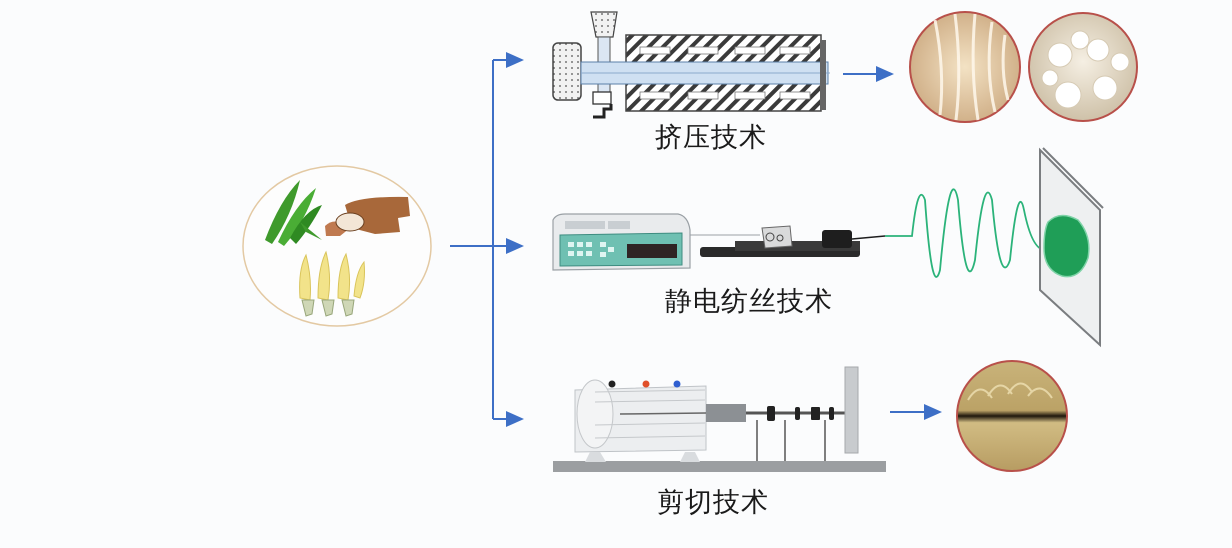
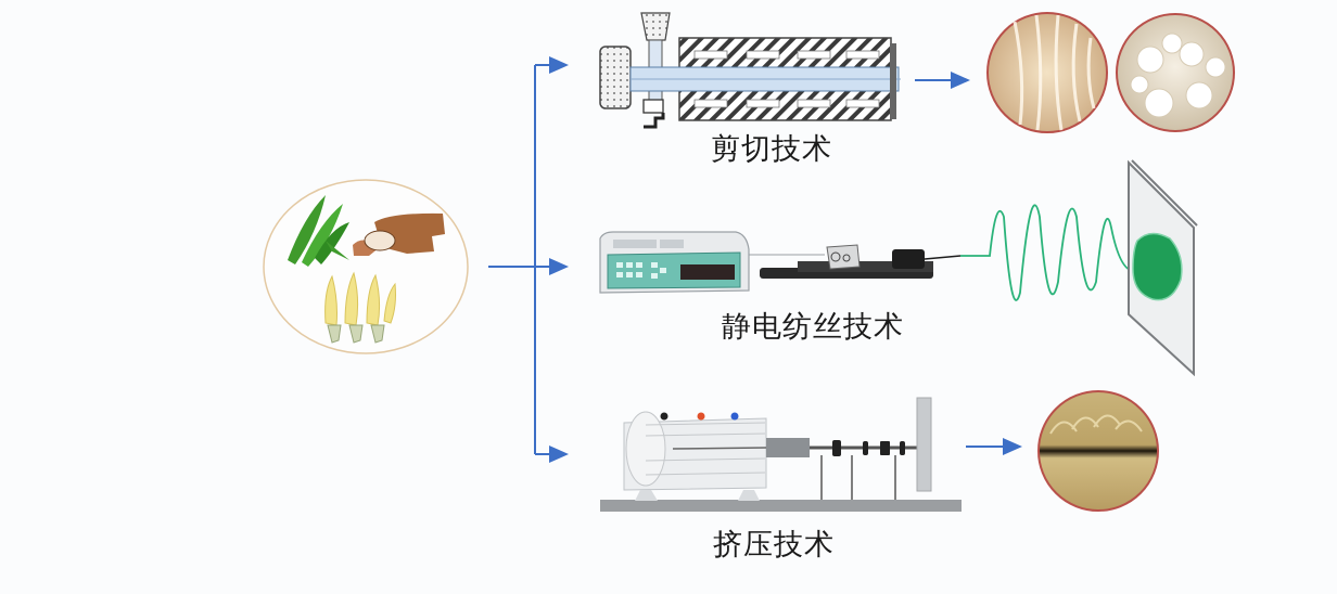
- 挤压技术
+ 剪切技术
  静电纺丝技术
- 剪切技术
+ 挤压技术
